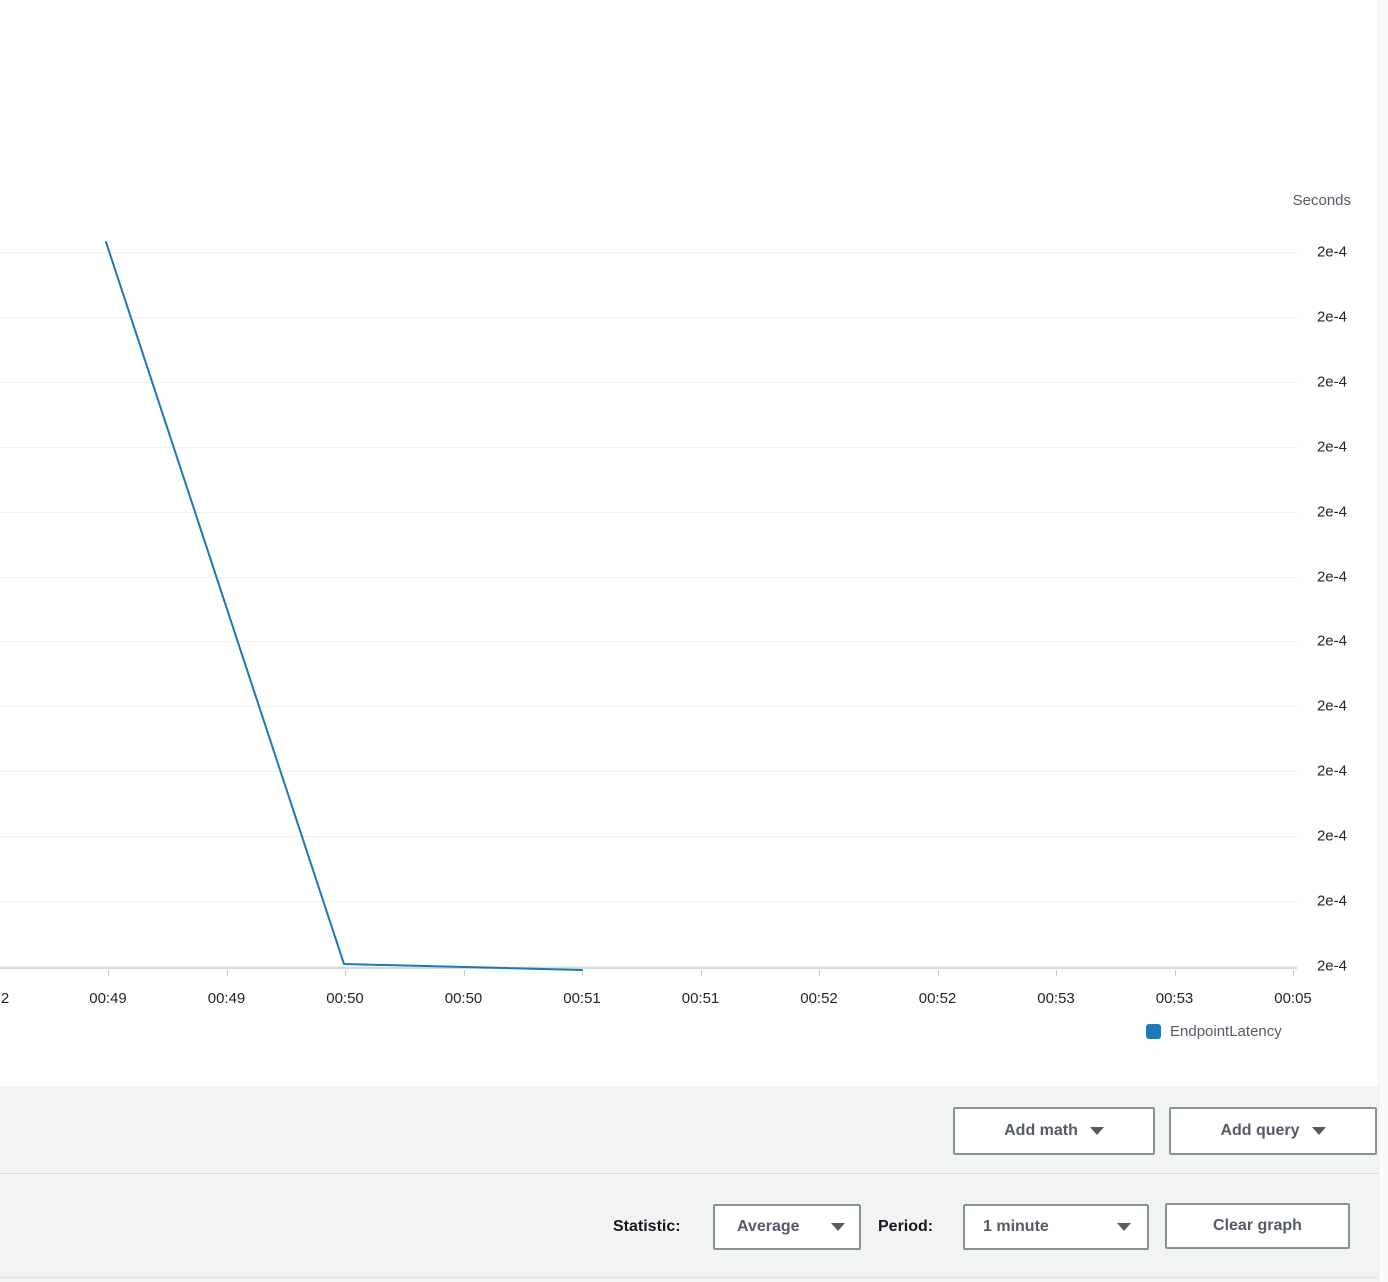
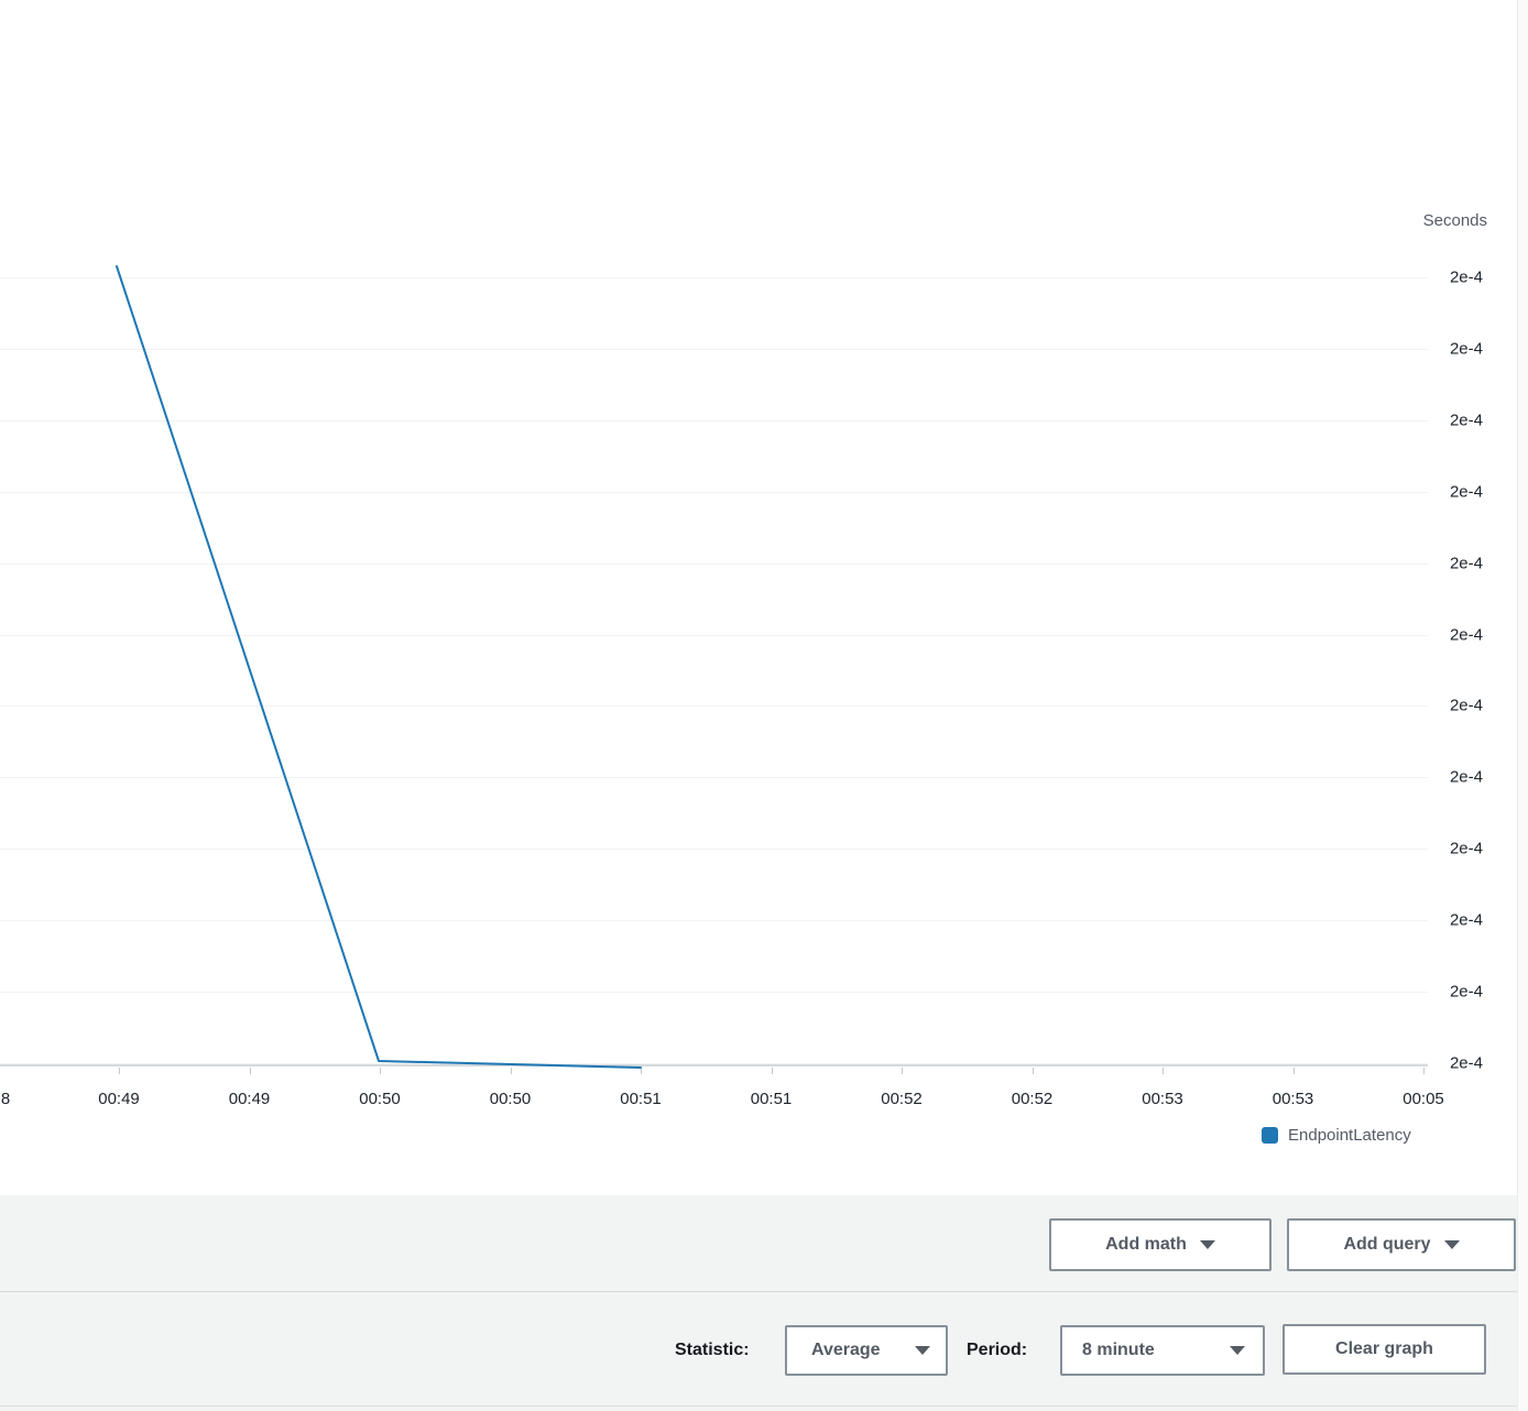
  Seconds
  2e-4
  2e-4
  2e-4
  2e-4
  2e-4
  2e-4
  2e-4
  2e-4
  2e-4
  2e-4
  2e-4
  2e-4
- 2
+ 8
  00:49
  00:49
  00:50
  00:50
  00:51
  00:51
  00:52
  00:52
  00:53
  00:53
  00:05
  EndpointLatency
  Add math
  Add query
  Statistic:
  Average
  Period:
- 1 minute
+ 8 minute
  Clear graph
